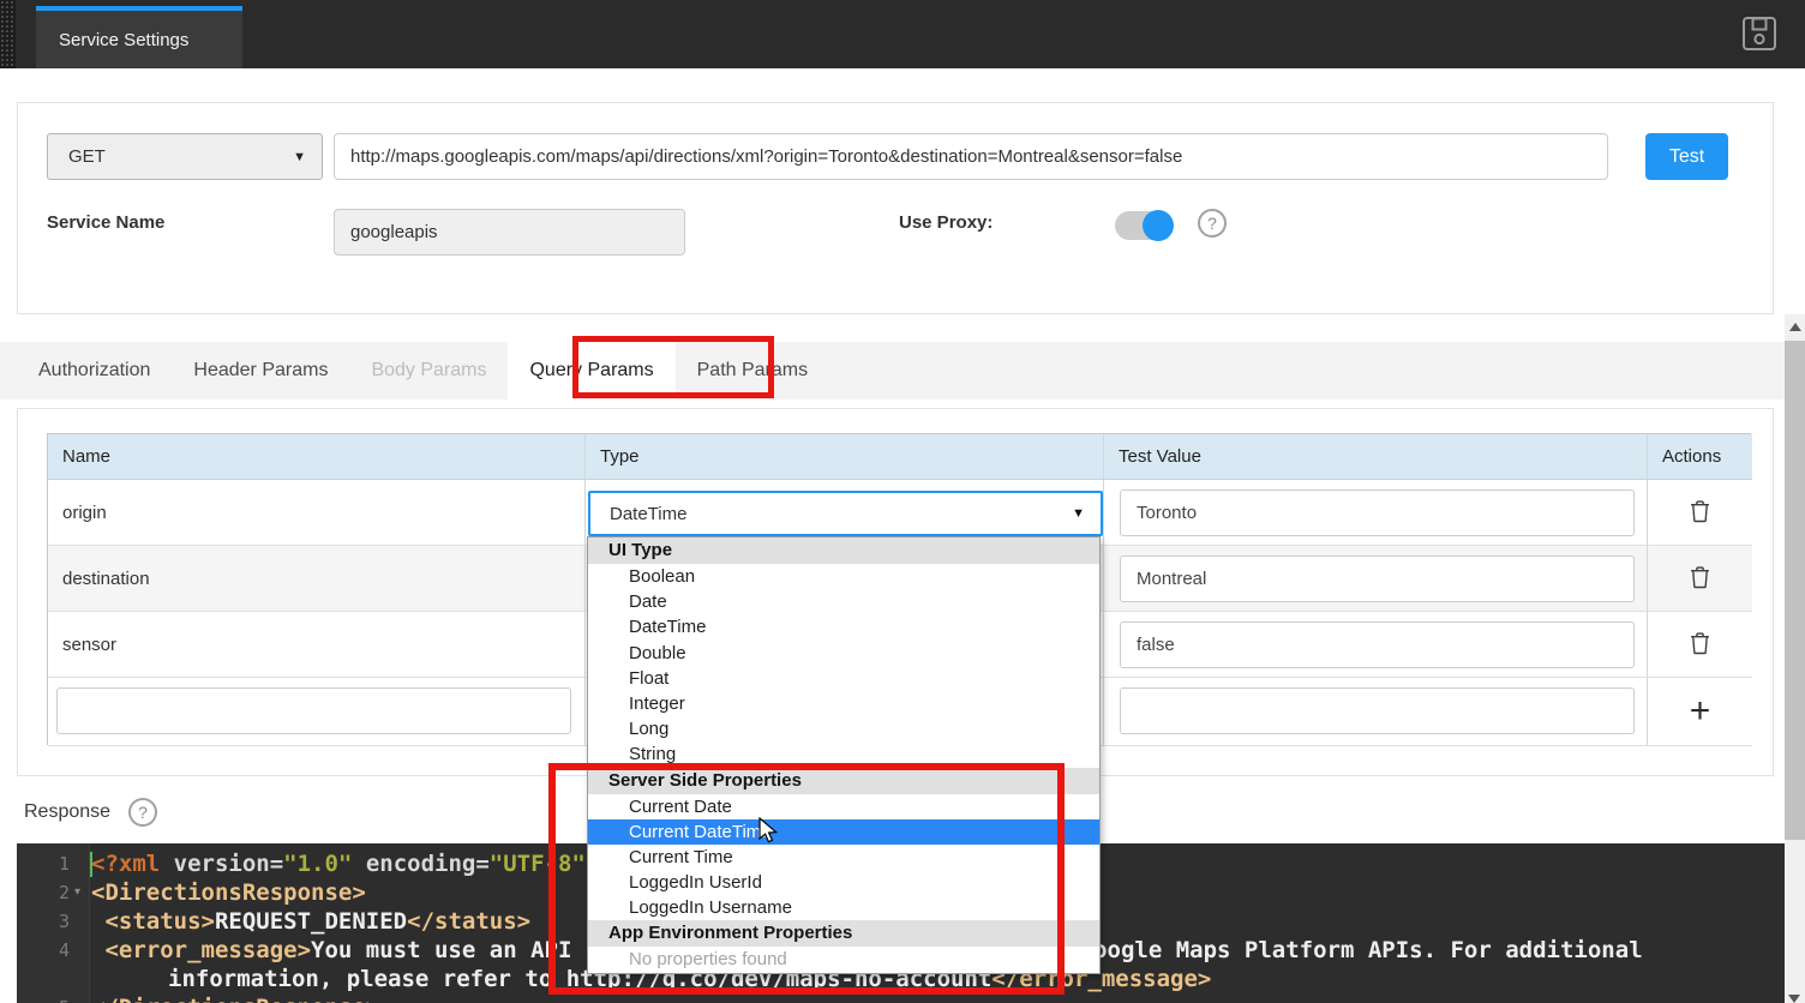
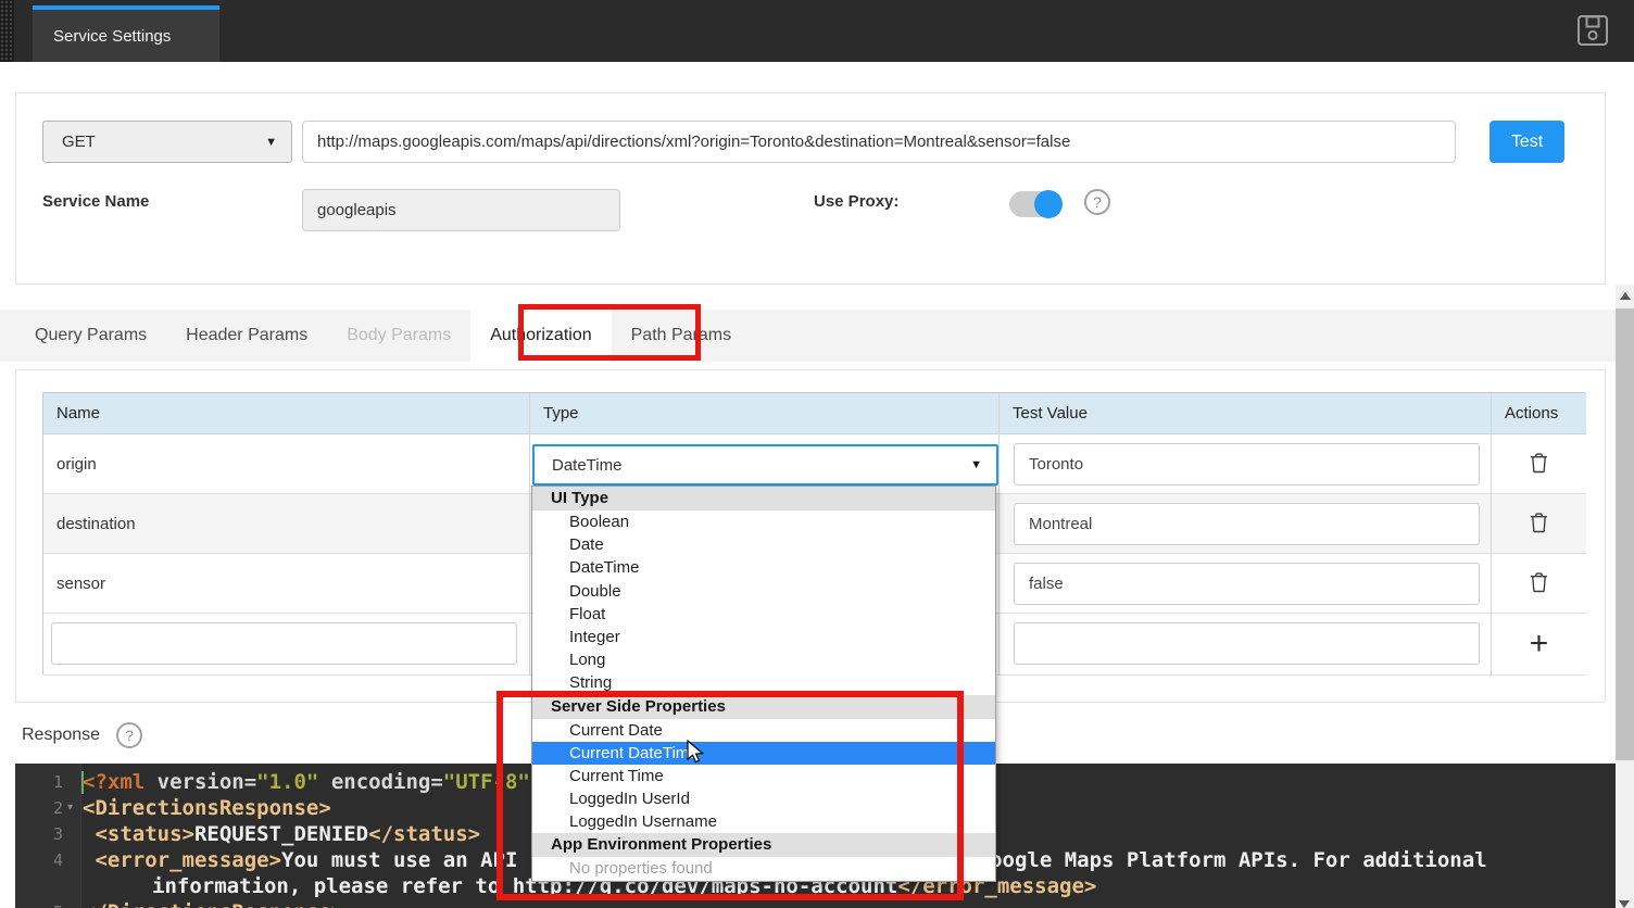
  Service Settings
  GET
  ▼
  http://maps.googleapis.com/maps/api/directions/xml?origin=Toronto&destination=Montreal&sensor=false
  Test
  Service Name
  googleapis
  Use Proxy:
  ?
- Authorization
+ Query Params
  Header Params
  Body Params
- Query Params
+ Authorization
  Path Params
  Name
  Type
  Test Value
  Actions
  origin
  DateTime
  ▼
  Toronto
  destination
  Montreal
  sensor
  false
  +
  UI Type
  Boolean
  Date
  DateTime
  Double
  Float
  Integer
  Long
  String
  Server Side Properties
  Current Date
  Current DateTim
  Current Time
  LoggedIn UserId
  LoggedIn Username
  App Environment Properties
  No properties found
  Response
  ?
  1
  2
  ▾
  3
  4
  <?xml version="1.0" encoding="UTF-8"
  <DirectionsResponse>
  <status>REQUEST_DENIED</status>
  information, please refer to http://g.co/dev/maps-no-account</error_message>
